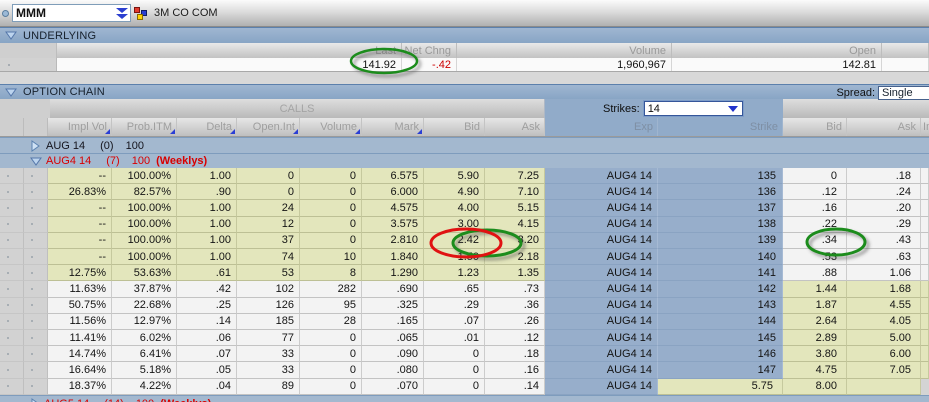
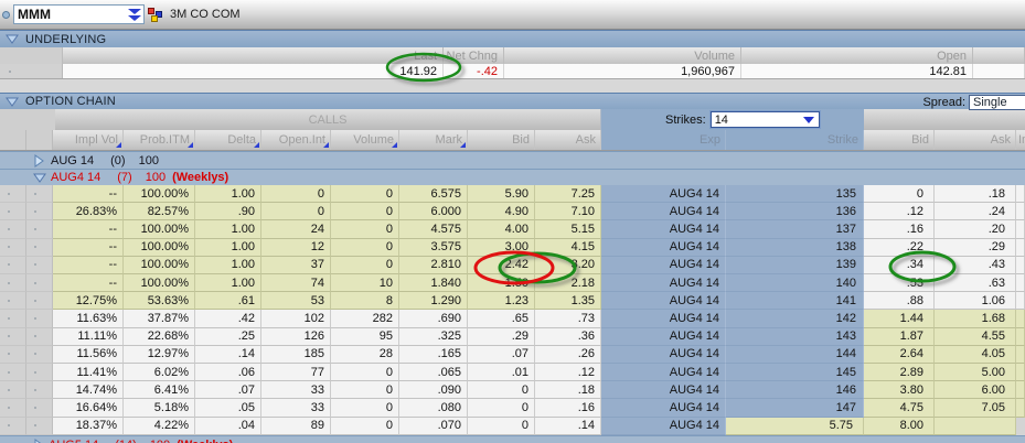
  MMM
  3M CO COM
  UNDERLYING
  Las
  Net Chng
  Volume
  Open
  141.92
  -.42
  1,960,967
  142.81
  OPTION CHAIN
  Spread:
  Single
  CALLS
  Strikes:
  14
  Impl Vol
  Prob.ITM
  Delta
  Open.Int
  Volume
  Mark
  Bid
  Ask
  Exp
  Strike
  Bid
  Ask
  AUG 14
  (0)
  100
  AUG4 14
  (7)
  100
  (Weeklys)
  --
  100.00%
  1.00
  0
  0
  6.575
  5.90
  7.25
  AUG4 14
  135
  0
  .18
  26.83%
  82.57%
  .90
  0
  0
  6.000
  4.90
  7.10
  AUG4 14
  136
  .12
  .24
  --
  100.00%
  1.00
  24
  0
  4.575
  4.00
  5.15
  AUG4 14
  137
  .16
  .20
  --
  100.00%
  1.00
  12
  0
  3.575
  3.00
  4.15
  AUG4 14
  138
  .22
  .29
  --
  100.00%
  1.00
  37
  0
  2.810
  2.42
  .20
  AUG4 14
  139
  .34
  .43
  --
  100.00%
  1.00
  74
  10
  1.840
  2.18
  AUG4 14
  140
  .53
  .63
  12.75%
  53.63%
  .61
  53
  8
  1.290
  1.23
  1.35
  AUG4 14
  141
  .88
  1.06
  11.63%
  37.87%
  .42
  102
  282
  .690
  .65
  .73
  AUG4 14
  142
  1.44
  1.68
- 50.75%
+ 11.11%
  22.68%
  .25
  126
  95
  .325
  .29
  .36
  AUG4 14
  143
  1.87
  4.55
  11.56%
  12.97%
  .14
  185
  28
  .165
  .07
  .26
  AUG4 14
  144
  2.64
  4.05
  11.41%
  6.02%
  .06
  77
  0
  .065
  .01
  .12
  AUG4 14
  145
  2.89
  5.00
  14.74%
  6.41%
  .07
  33
  0
  .090
  0
  .18
  AUG4 14
  146
  3.80
  6.00
  16.64%
  5.18%
  .05
  33
  0
  .080
  0
  .16
  AUG4 14
  147
  4.75
  7.05
  18.37%
  4.22%
  .04
  89
  0
  .070
  0
  .14
  AUG4 14
  5.75
  8.00
